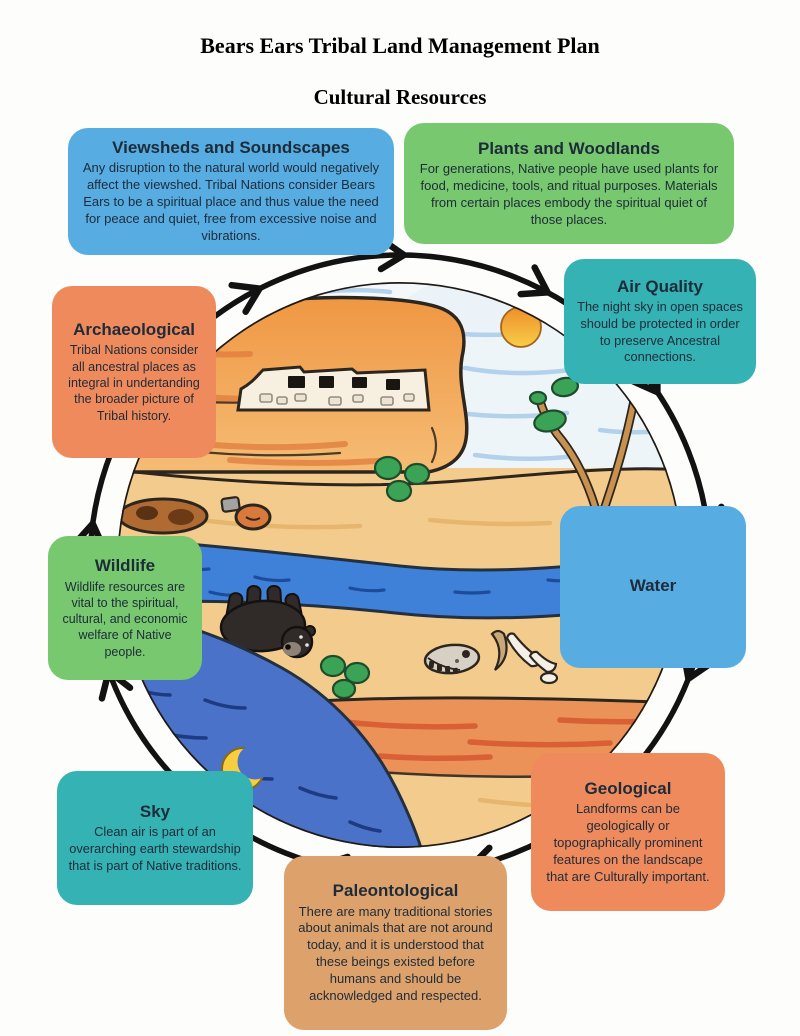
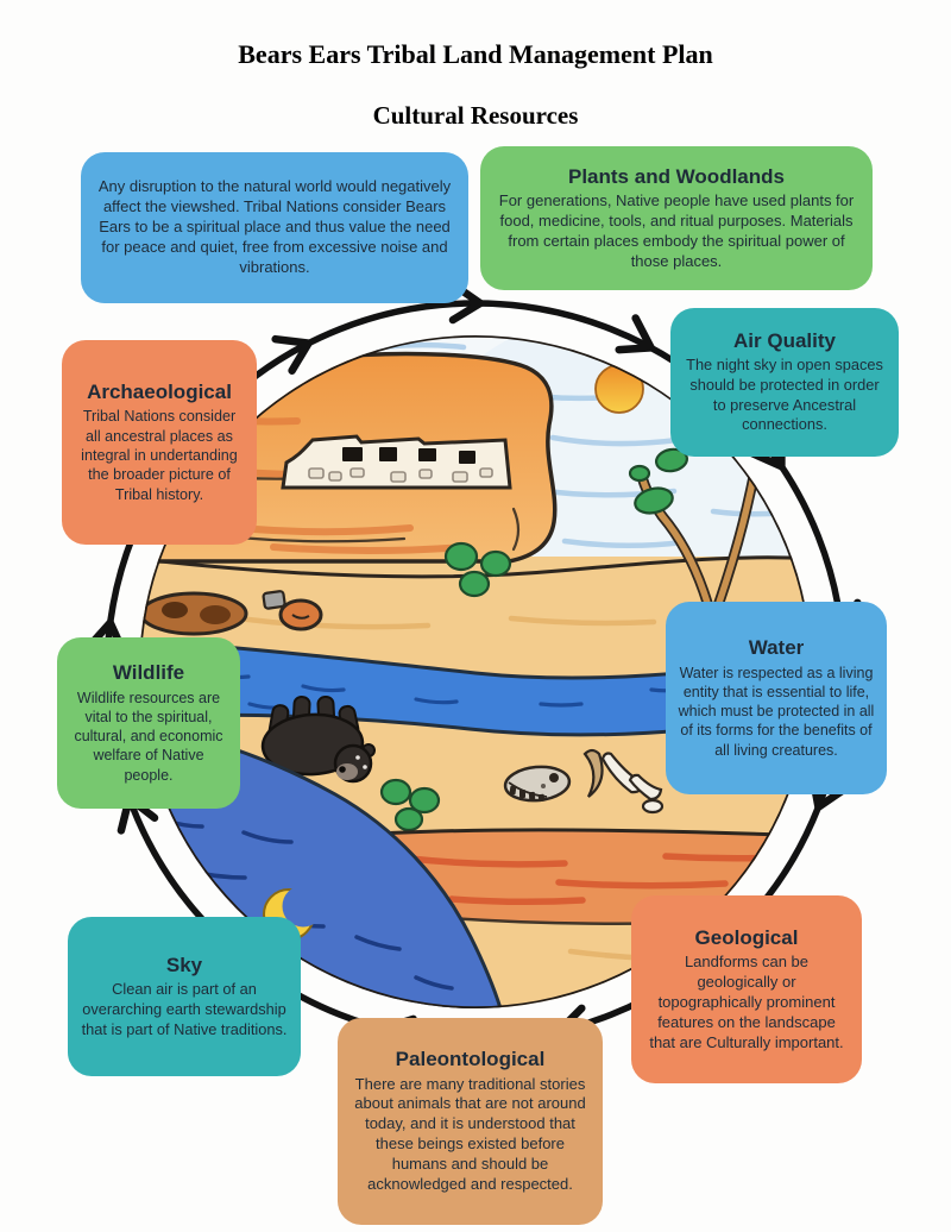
  Bears Ears Tribal Land Management Plan
  Cultural Resources
- Viewsheds and Soundscapes
  Any disruption to the natural world would negatively affect the viewshed. Tribal Nations consider Bears Ears to be a spiritual place and thus value the need for peace and quiet, free from excessive noise and vibrations.
  Plants and Woodlands
- For generations, Native people have used plants for food, medicine, tools, and ritual purposes. Materials from certain places embody the spiritual quiet of those places.
+ For generations, Native people have used plants for food, medicine, tools, and ritual purposes. Materials from certain places embody the spiritual power of those places.
  Air Quality
  The night sky in open spaces should be protected in order to preserve Ancestral connections.
  Archaeological
  Tribal Nations consider all ancestral places as integral in undertanding the broader picture of Tribal history.
  Water
+ Water is respected as a living entity that is essential to life, which must be protected in all of its forms for the benefits of all living creatures.
  Wildlife
  Wildlife resources are vital to the spiritual, cultural, and economic welfare of Native people.
  Geological
  Landforms can be geologically or topographically prominent features on the landscape that are Culturally important.
  Sky
  Clean air is part of an overarching earth stewardship that is part of Native traditions.
  Paleontological
  There are many traditional stories about animals that are not around today, and it is understood that these beings existed before humans and should be acknowledged and respected.
